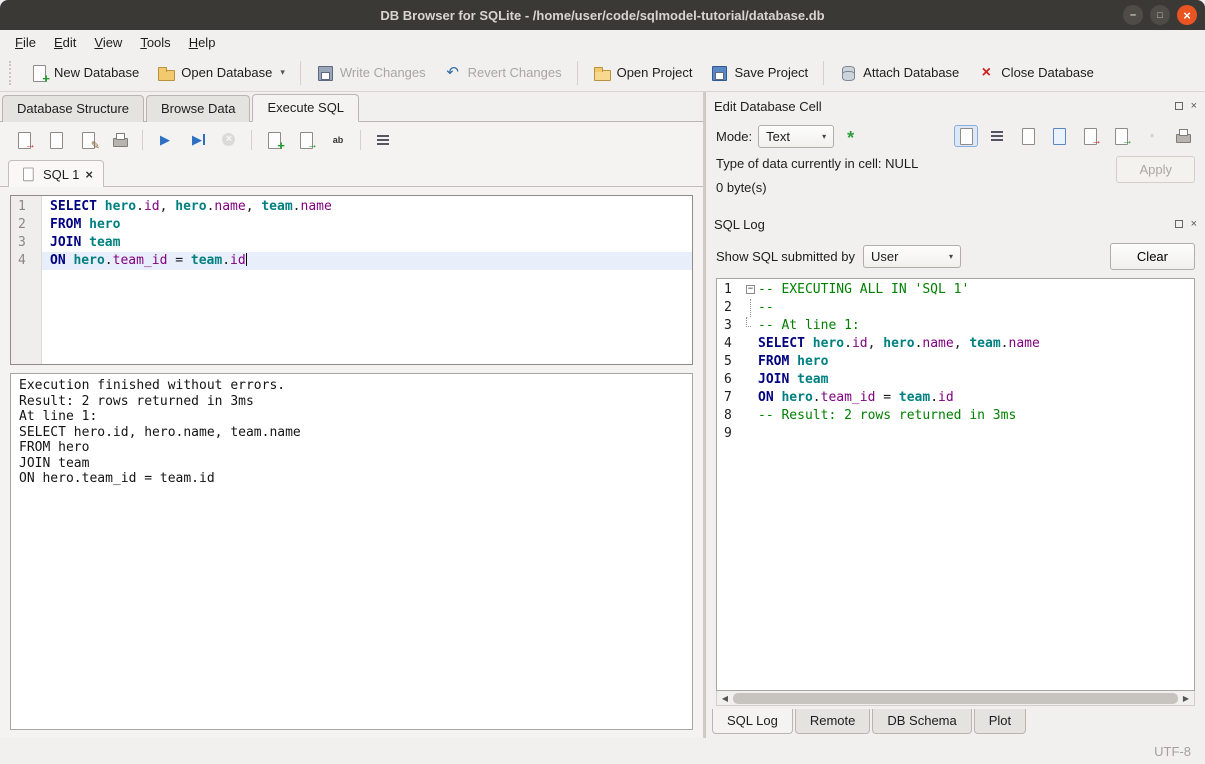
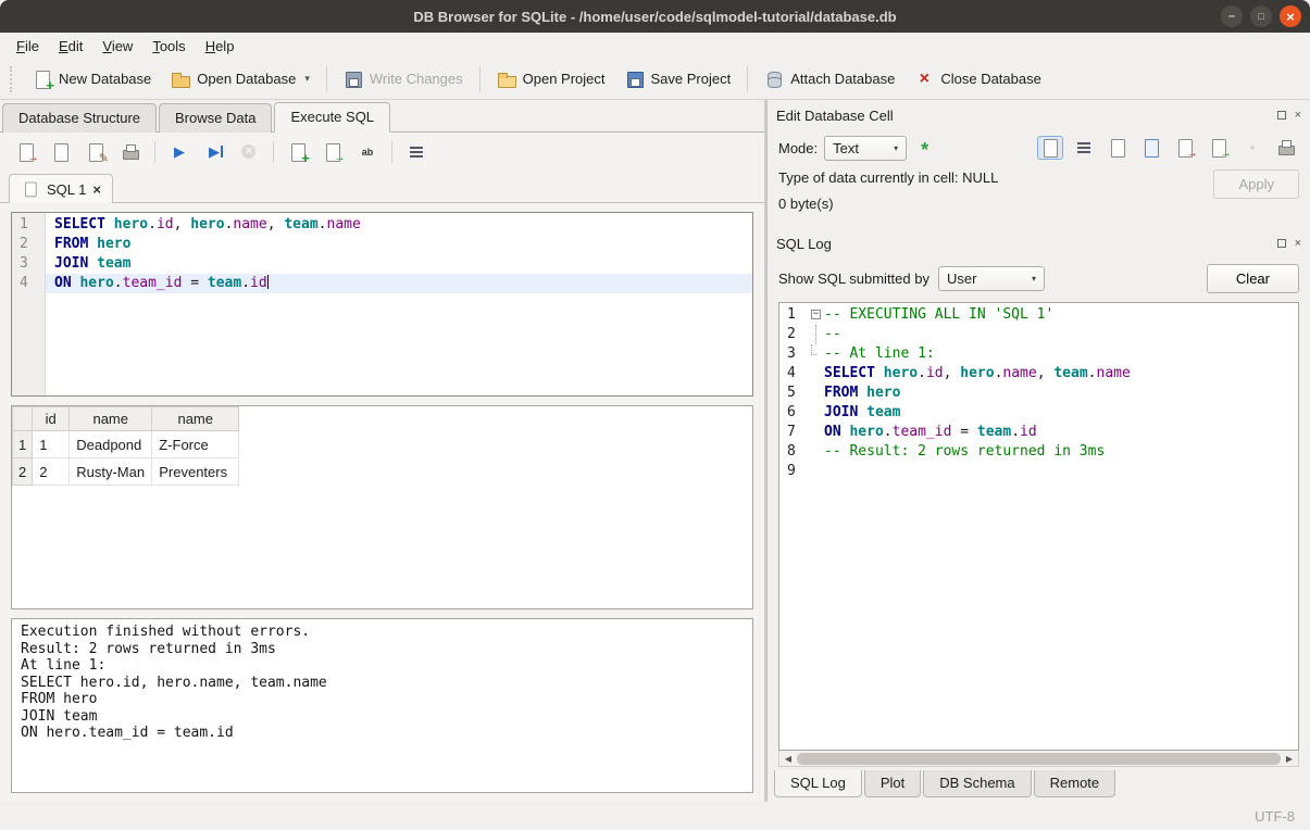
  DB Browser for SQLite - /home/user/code/sqlmodel-tutorial/database.db
  –
  □
  ×
  File
  Edit
  View
  Tools
  Help
  New Database
  Open Database
  ▾
  Write Changes
- Revert Changes
  Open Project
  Save Project
  Attach Database
  Close Database
  Database Structure
  Browse Data
  Execute SQL
  SQL 1
  ×
  1
  SELECT hero.id, hero.name, team.name
  2
  FROM hero
  3
  JOIN team
  4
  ON hero.team_id = team.id
+ 	id	name	name
+ 1	1	Deadpond	Z-Force
+ 2	2	Rusty-Man	Preventers
  Execution finished without errors.
  Result: 2 rows returned in 3ms
  At line 1:
  SELECT hero.id, hero.name, team.name
  FROM hero
  JOIN team
  ON hero.team_id = team.id
  Edit Database Cell
  ×
  Mode:
  Text
  ▾
  Type of data currently in cell: NULL
  0 byte(s)
  Apply
  SQL Log
  ×
  Show SQL submitted by
  User
  ▾
  Clear
  1
  −
  -- EXECUTING ALL IN 'SQL 1'
  2
  --
  3
  -- At line 1:
  4
  SELECT hero.id, hero.name, team.name
  5
  FROM hero
  6
  JOIN team
  7
  ON hero.team_id = team.id
  8
  -- Result: 2 rows returned in 3ms
  9
  ◀
  ▶
  SQL Log
- Remote
+ Plot
  DB Schema
- Plot
+ Remote
  UTF-8
